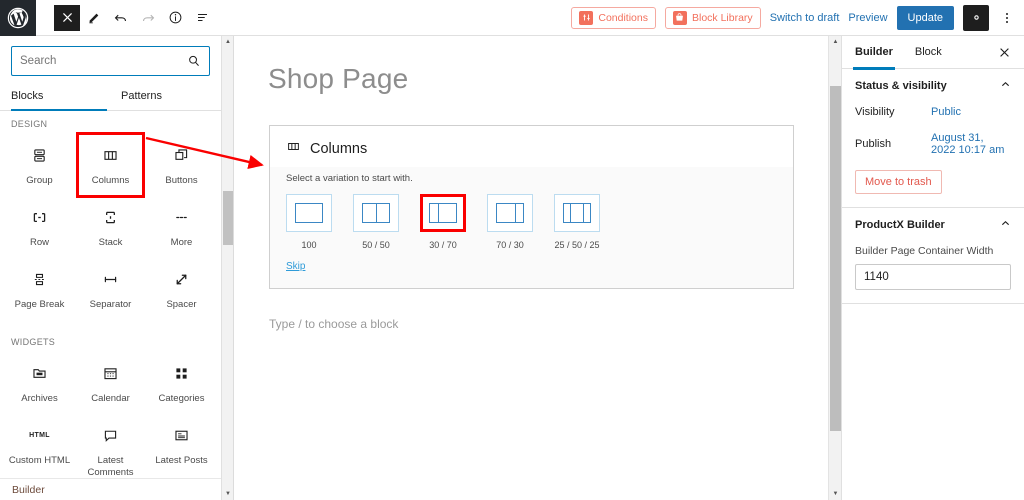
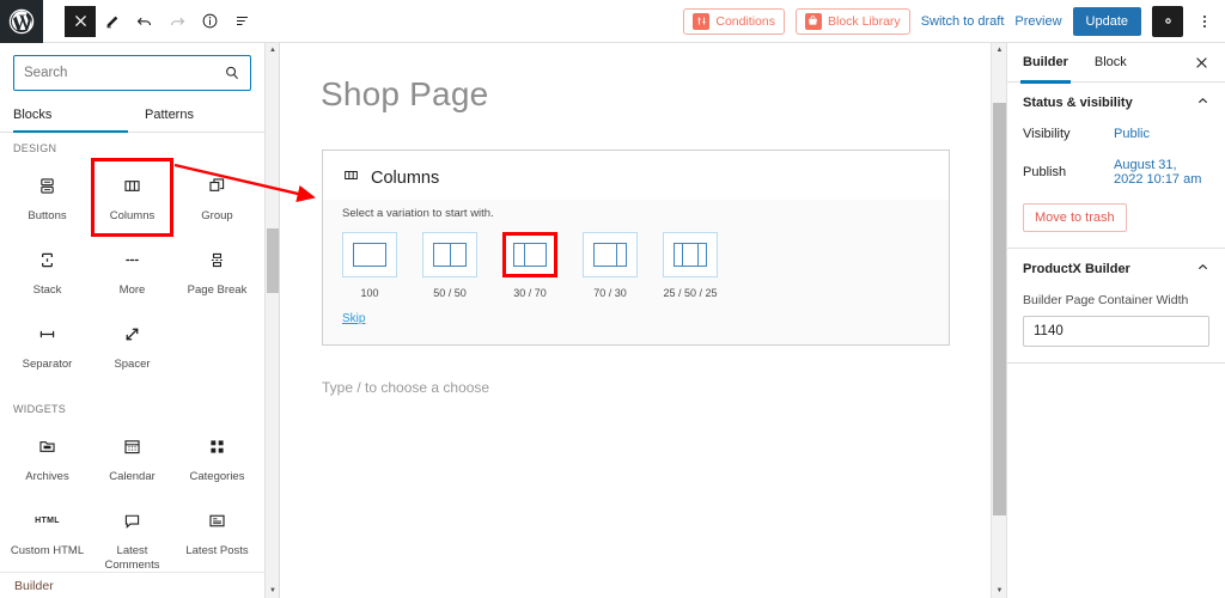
  Conditions
  Block Library
  Switch to draft
  Preview
  Update
  Search
  Blocks
  Patterns
  DESIGN
- Group
+ Buttons
  Columns
- Buttons
+ Group
- Row
  Stack
  More
  Page Break
  Separator
  Spacer
  WIDGETS
  Archives
  Calendar
  Categories
  Custom HTML
  Latest Comments
  Latest Posts
  Builder
  Shop Page
  Columns
  Select a variation to start with.
  100
  50 / 50
  30 / 70
  70 / 30
  25 / 50 / 25
  Skip
- Type / to choose a block
+ Type / to choose a choose
  Builder
  Block
  Status & visibility
  Visibility
  Public
  Publish
  August 31, 2022 10:17 am
  Move to trash
  ProductX Builder
  Builder Page Container Width
  1140
